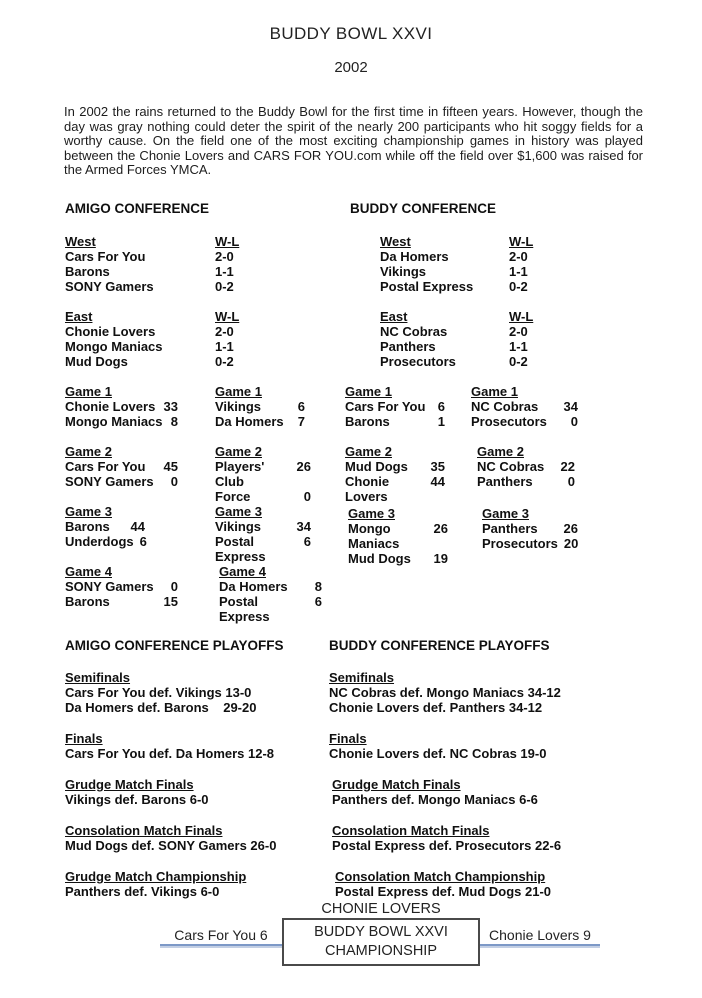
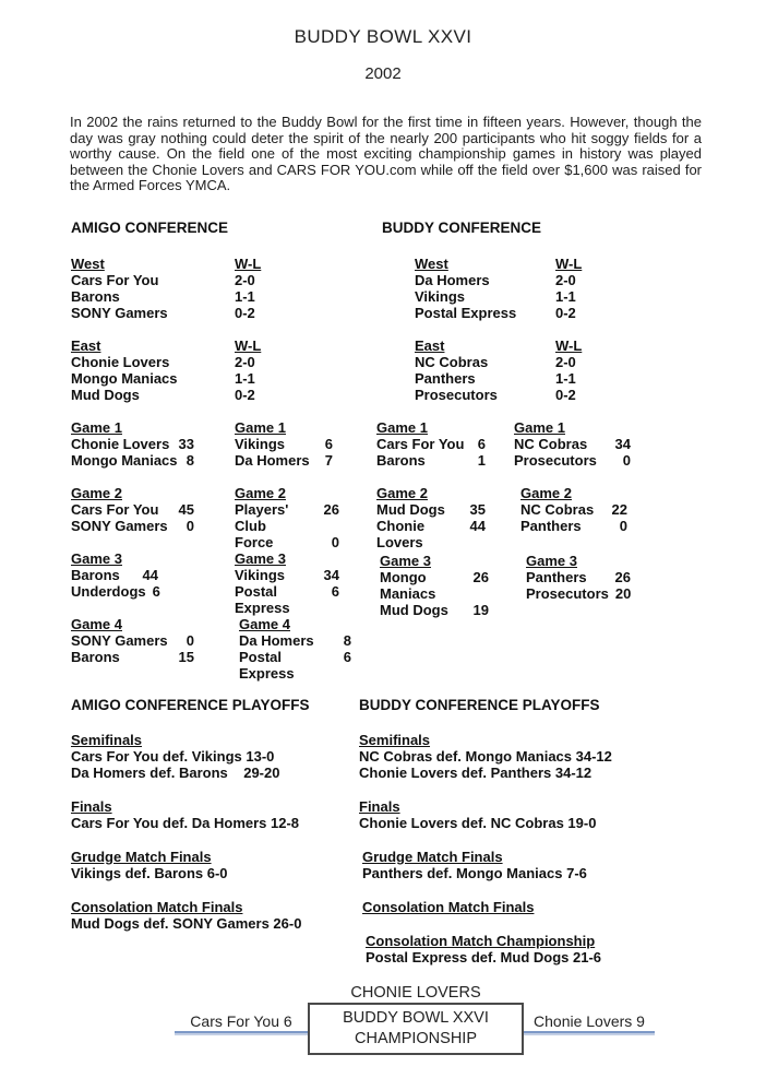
  BUDDY BOWL XXVI
  2002
  In 2002 the rains returned to the Buddy Bowl for the first time in fifteen years. However, though the day was gray nothing could deter the spirit of the nearly 200 participants who hit soggy fields for a worthy cause. On the field one of the most exciting championship games in history was played between the Chonie Lovers and CARS FOR YOU.com while off the field over $1,600 was raised for the Armed Forces YMCA.
  AMIGO CONFERENCE
  BUDDY CONFERENCE
  West
  W-L
  Cars For You
  2-0
  Barons
  1-1
  SONY Gamers
  0-2
  East
  W-L
  Chonie Lovers
  2-0
  Mongo Maniacs
  1-1
  Mud Dogs
  0-2
  West
  W-L
  Da Homers
  2-0
  Vikings
  1-1
  Postal Express
  0-2
  East
  W-L
  NC Cobras
  2-0
  Panthers
  1-1
  Prosecutors
  0-2
  Game 1
  Chonie Lovers
  33
  Mongo Maniacs
  8
  Game 1
  Vikings
  6
  Da Homers
  7
  Game 1
  Cars For You
  6
  Barons
  1
  Game 1
  NC Cobras
  34
  Prosecutors
  0
  Game 2
  Cars For You
  45
  SONY Gamers
  0
  Game 2
  Players' Club
  26
  Force
  0
  Game 2
  Mud Dogs
  35
  Chonie Lovers
  44
  Game 2
  NC Cobras
  22
  Panthers
  0
  Game 3
  Barons
  44
  Underdogs
  6
  Game 3
  Vikings
  34
  Postal Express
  6
  Game 3
  Mongo Maniacs
  26
  Mud Dogs
  19
  Game 3
  Panthers
  26
  Prosecutors
  20
  Game 4
  SONY Gamers
  0
  Barons
  15
  Game 4
  Da Homers
  8
  Postal Express
  6
  AMIGO CONFERENCE PLAYOFFS
  Semifinals
  Cars For You def. Vikings 13-0
  Da Homers def. Barons 29-20
  Finals
  Cars For You def. Da Homers 12-8
  Grudge Match Finals
  Vikings def. Barons 6-0
  Consolation Match Finals
  Mud Dogs def. SONY Gamers 26-0
- Grudge Match Championship
- Panthers def. Vikings 6-0
  BUDDY CONFERENCE PLAYOFFS
  Semifinals
  NC Cobras def. Mongo Maniacs 34-12
  Chonie Lovers def. Panthers 34-12
  Finals
  Chonie Lovers def. NC Cobras 19-0
  Grudge Match Finals
- Panthers def. Mongo Maniacs 6-6
+ Panthers def. Mongo Maniacs 7-6
  Consolation Match Finals
- Postal Express def. Prosecutors 22-6
  Consolation Match Championship
- Postal Express def. Mud Dogs 21-0
+ Postal Express def. Mud Dogs 21-6
  CHONIE LOVERS
  Cars For You 6
  BUDDY BOWL XXVI
  CHAMPIONSHIP
  Chonie Lovers 9
